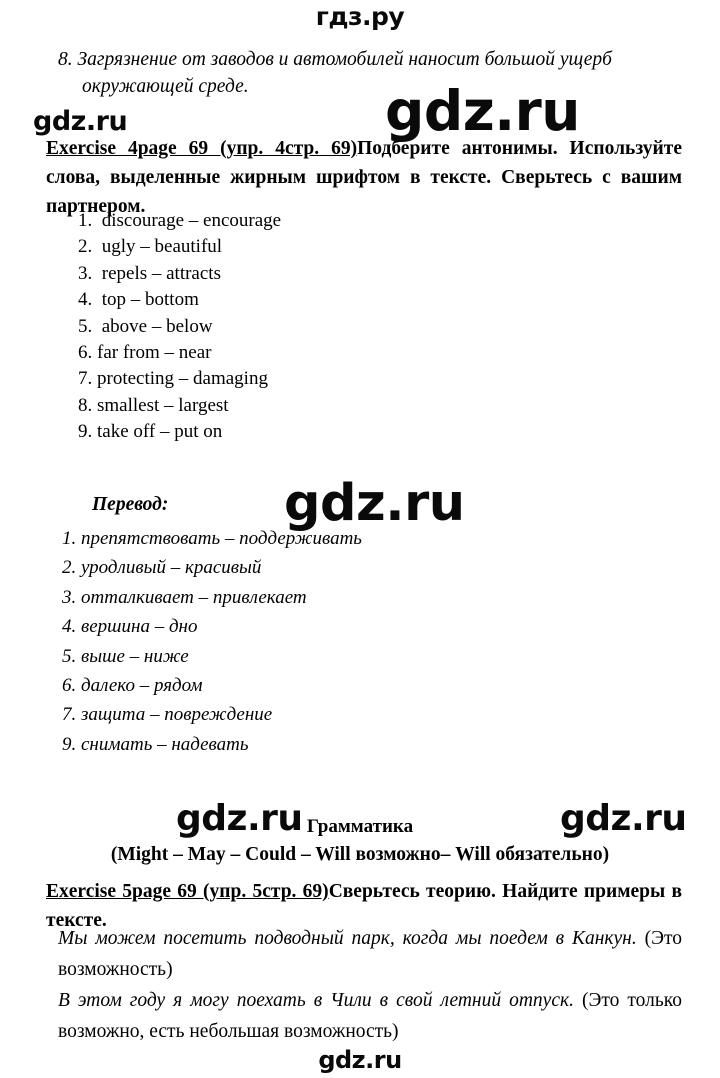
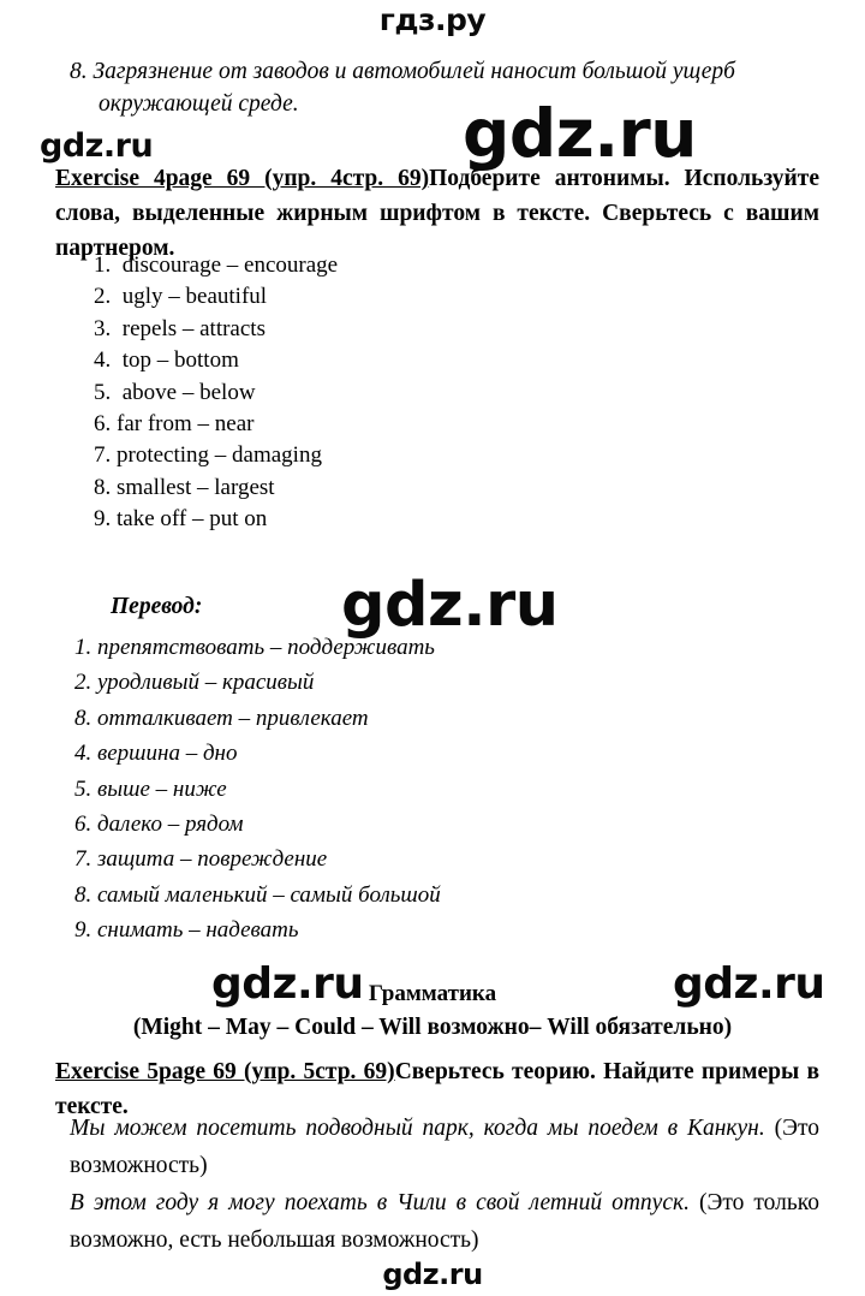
  гдз.ру
  gdz.ru
  gdz.ru
  gdz.ru
  gdz.ru
  gdz.ru
  gdz.ru
  8. Загрязнение от заводов и автомобилей наносит большой ущерб
  окружающей среде.
  Exercise 4page 69 (упр. 4стр. 69)Подберите антонимы. Используйте слова, выделенные жирным шрифтом в тексте. Сверьтесь с вашим партнером.
  1. discourage – encourage
  2. ugly – beautiful
  3. repels – attracts
  4. top – bottom
  5. above – below
  6. far from – near
  7. protecting – damaging
  8. smallest – largest
  9. take off – put on
  Перевод:
  1. препятствовать – поддерживать
  2. уродливый – красивый
- 3. отталкивает – привлекает
+ 8. отталкивает – привлекает
  4. вершина – дно
  5. выше – ниже
  6. далеко – рядом
  7. защита – повреждение
+ 8. самый маленький – самый большой
  9. снимать – надевать
  Грамматика
  (Might – May – Could – Will возможно– Will обязательно)
  Exercise 5page 69 (упр. 5стр. 69)Сверьтесь теорию. Найдите примеры в тексте.
  Мы можем посетить подводный парк, когда мы поедем в Канкун. (Это возможность)
  В этом году я могу поехать в Чили в свой летний отпуск. (Это только возможно, есть небольшая возможность)
